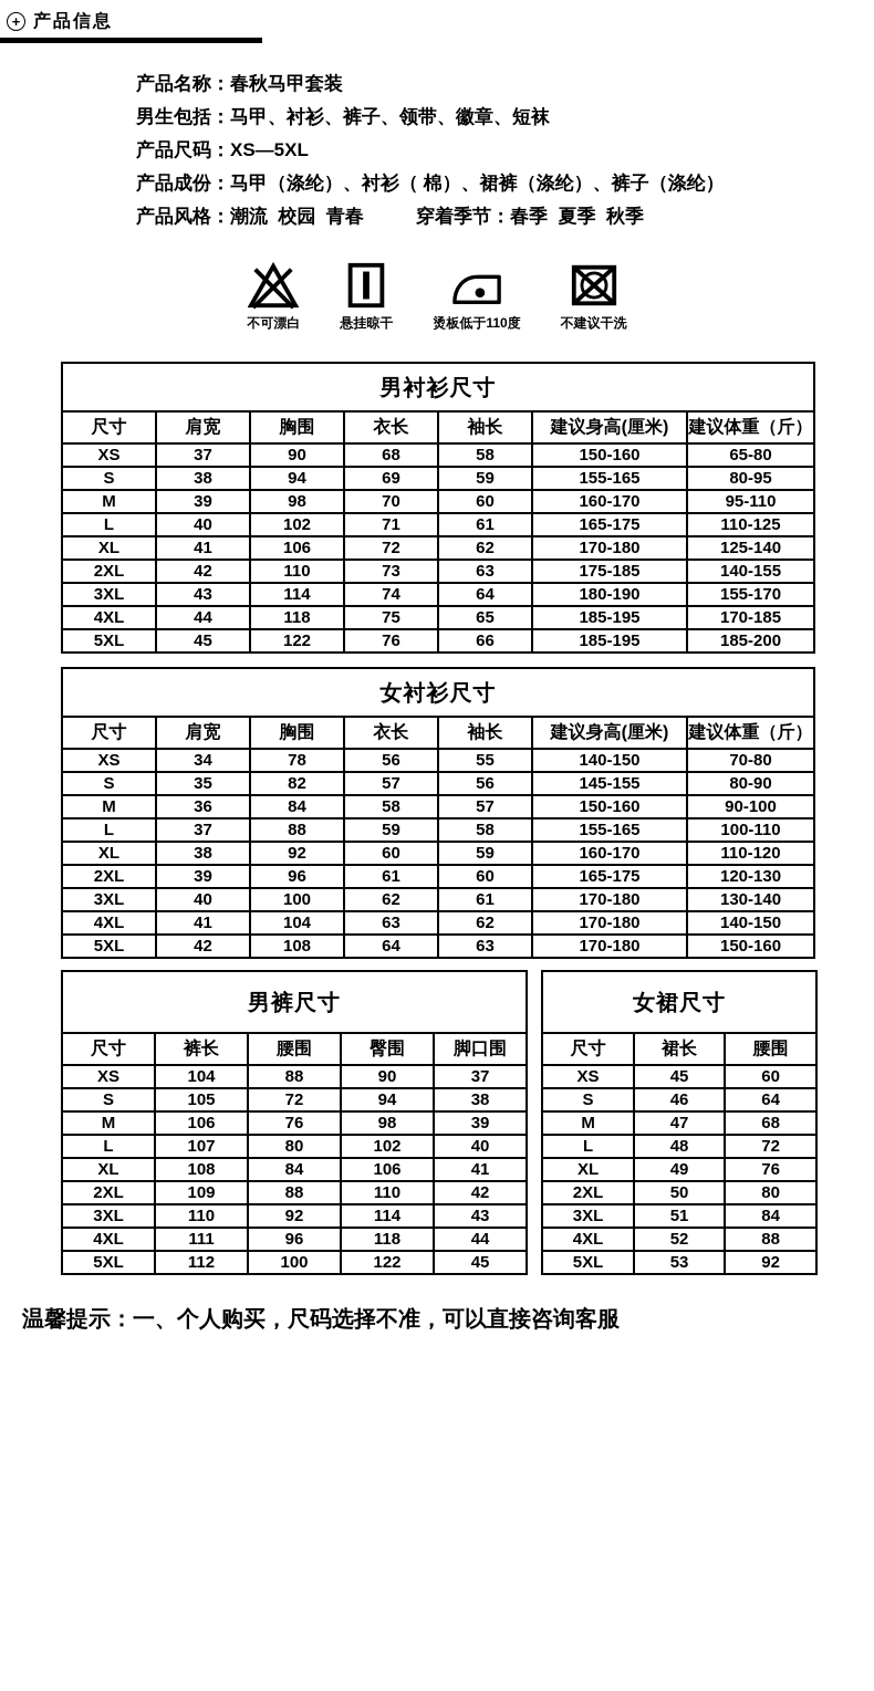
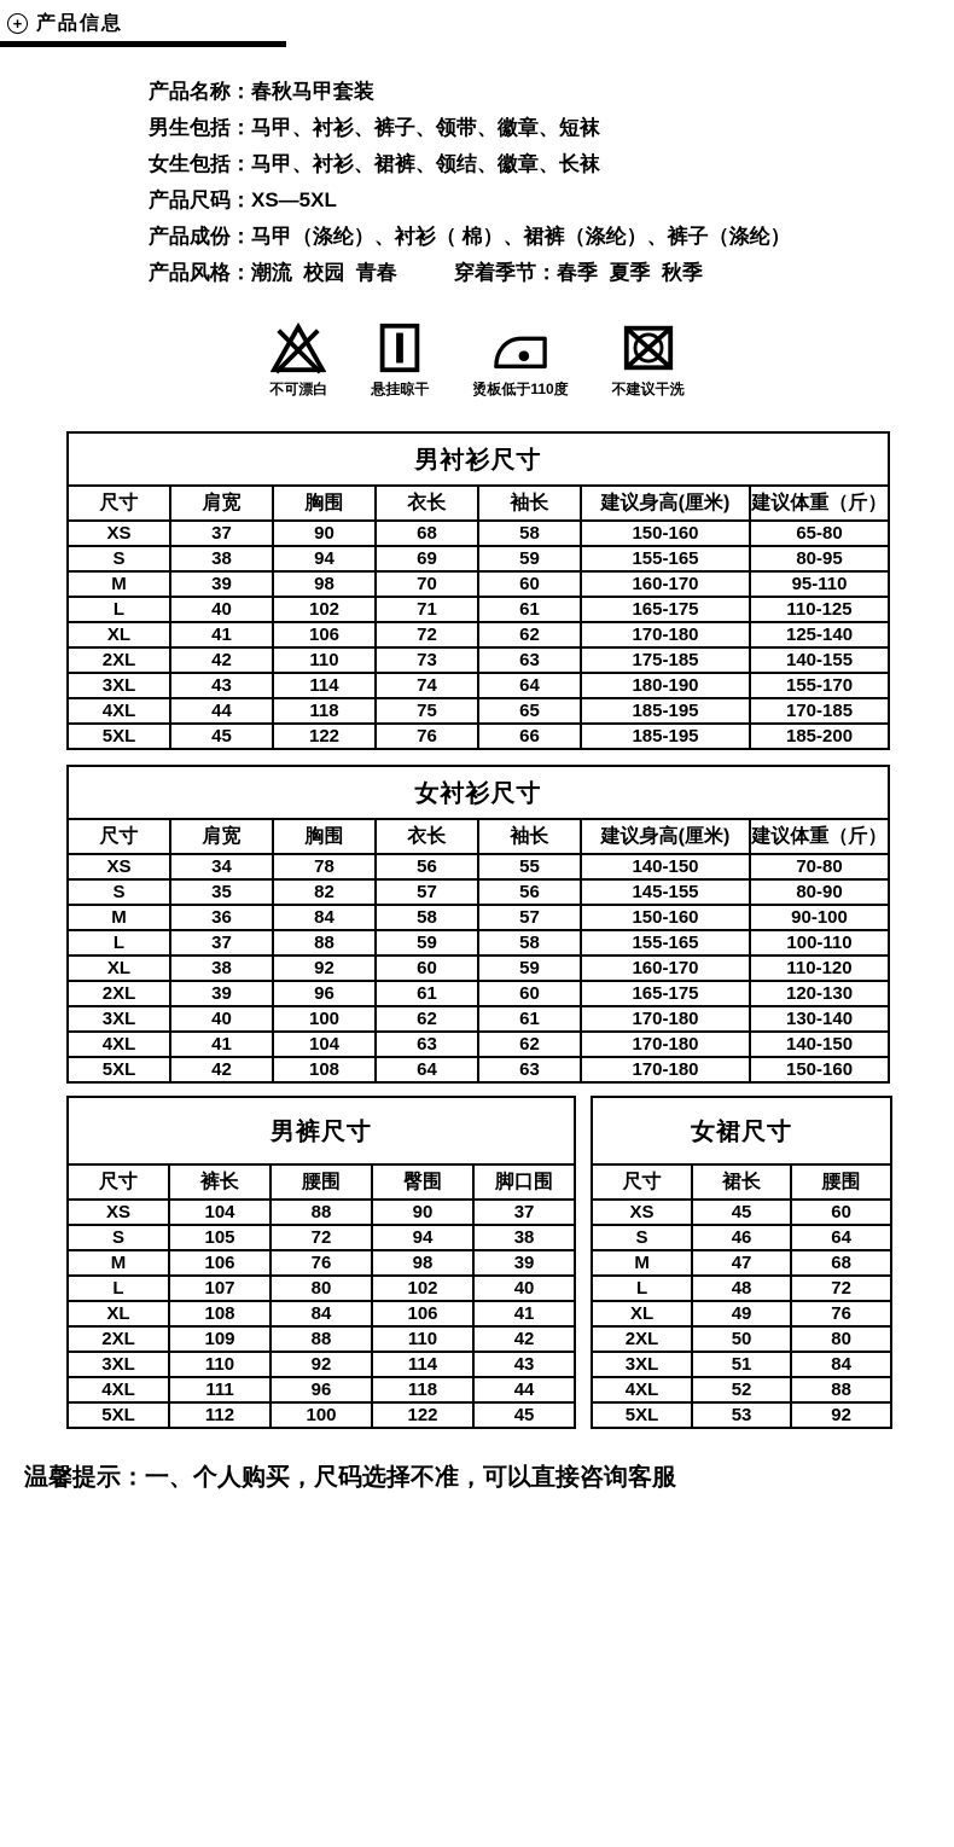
  +
  产品信息
  产品名称：春秋马甲套装
  男生包括：马甲、衬衫、裤子、领带、徽章、短袜
+ 女生包括：马甲、衬衫、裙裤、领结、徽章、长袜
  产品尺码：XS—5XL
  产品成份：马甲（涤纶）、衬衫（ 棉）、裙裤（涤纶）、裤子（涤纶）
  产品风格：潮流 校园 青春 穿着季节：春季 夏季 秋季
  不可漂白
  悬挂晾干
  烫板低于110度
  不建议干洗
  男衬衫尺寸
  尺寸	肩宽	胸围	衣长	袖长	建议身高(厘米)	建议体重（斤）
  XS	37	90	68	58	150-160	65-80
  S	38	94	69	59	155-165	80-95
  M	39	98	70	60	160-170	95-110
  L	40	102	71	61	165-175	110-125
  XL	41	106	72	62	170-180	125-140
  2XL	42	110	73	63	175-185	140-155
  3XL	43	114	74	64	180-190	155-170
  4XL	44	118	75	65	185-195	170-185
  5XL	45	122	76	66	185-195	185-200
  女衬衫尺寸
  尺寸	肩宽	胸围	衣长	袖长	建议身高(厘米)	建议体重（斤）
  XS	34	78	56	55	140-150	70-80
  S	35	82	57	56	145-155	80-90
  M	36	84	58	57	150-160	90-100
  L	37	88	59	58	155-165	100-110
  XL	38	92	60	59	160-170	110-120
  2XL	39	96	61	60	165-175	120-130
  3XL	40	100	62	61	170-180	130-140
  4XL	41	104	63	62	170-180	140-150
  5XL	42	108	64	63	170-180	150-160
  男裤尺寸
  尺寸	裤长	腰围	臀围	脚口围
  XS	104	88	90	37
  S	105	72	94	38
  M	106	76	98	39
  L	107	80	102	40
  XL	108	84	106	41
  2XL	109	88	110	42
  3XL	110	92	114	43
  4XL	111	96	118	44
  5XL	112	100	122	45
  女裙尺寸
  尺寸	裙长	腰围
  XS	45	60
  S	46	64
  M	47	68
  L	48	72
  XL	49	76
  2XL	50	80
  3XL	51	84
  4XL	52	88
  5XL	53	92
  温馨提示：一、个人购买，尺码选择不准，可以直接咨询客服
